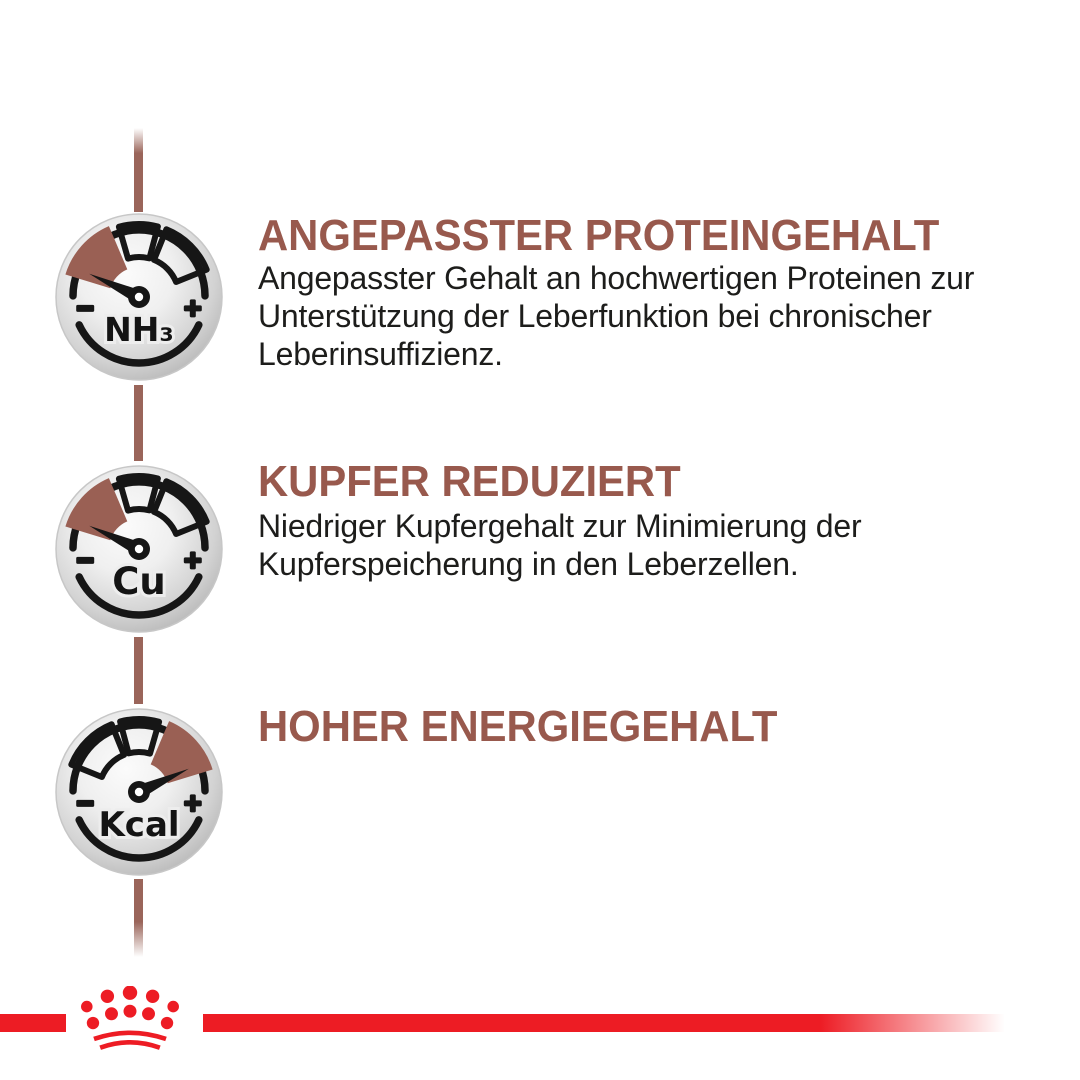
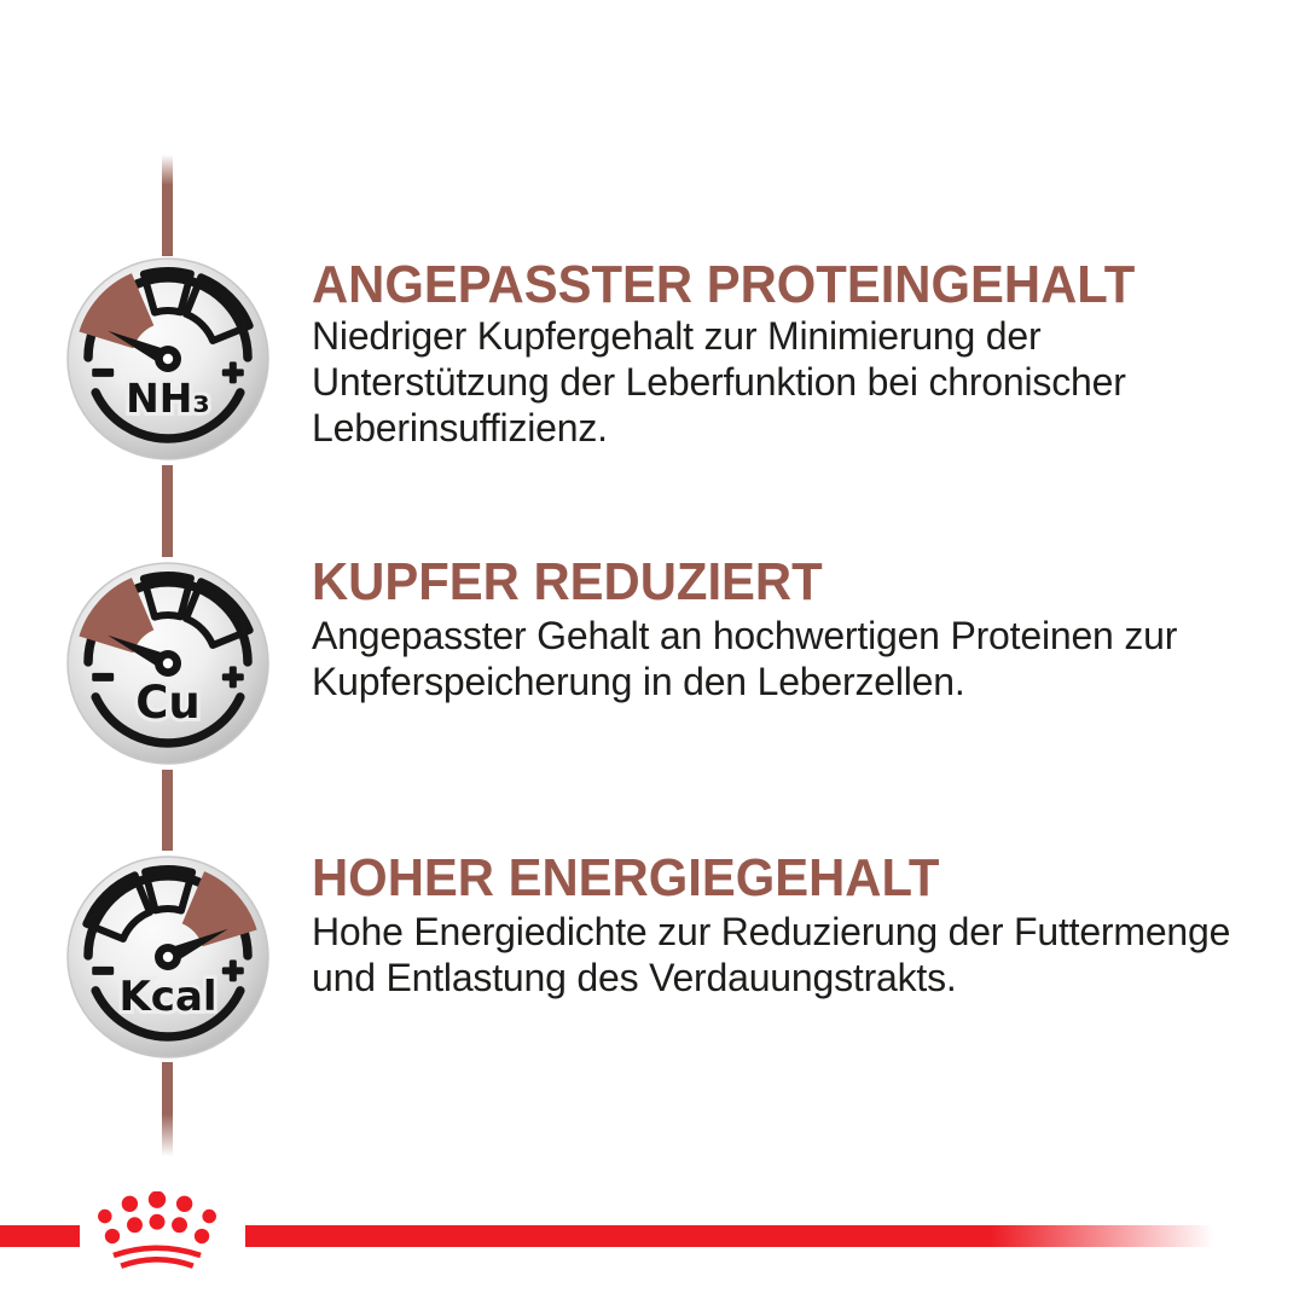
  NH₃
  Cu
  Kcal
  ANGEPASSTER PROTEINGEHALT
- Angepasster Gehalt an hochwertigen Proteinen zur
+ Niedriger Kupfergehalt zur Minimierung der
  Unterstützung der Leberfunktion bei chronischer
  Leberinsuffizienz.
  KUPFER REDUZIERT
- Niedriger Kupfergehalt zur Minimierung der
+ Angepasster Gehalt an hochwertigen Proteinen zur
  Kupferspeicherung in den Leberzellen.
  HOHER ENERGIEGEHALT
+ Hohe Energiedichte zur Reduzierung der Futtermenge
+ und Entlastung des Verdauungstrakts.
